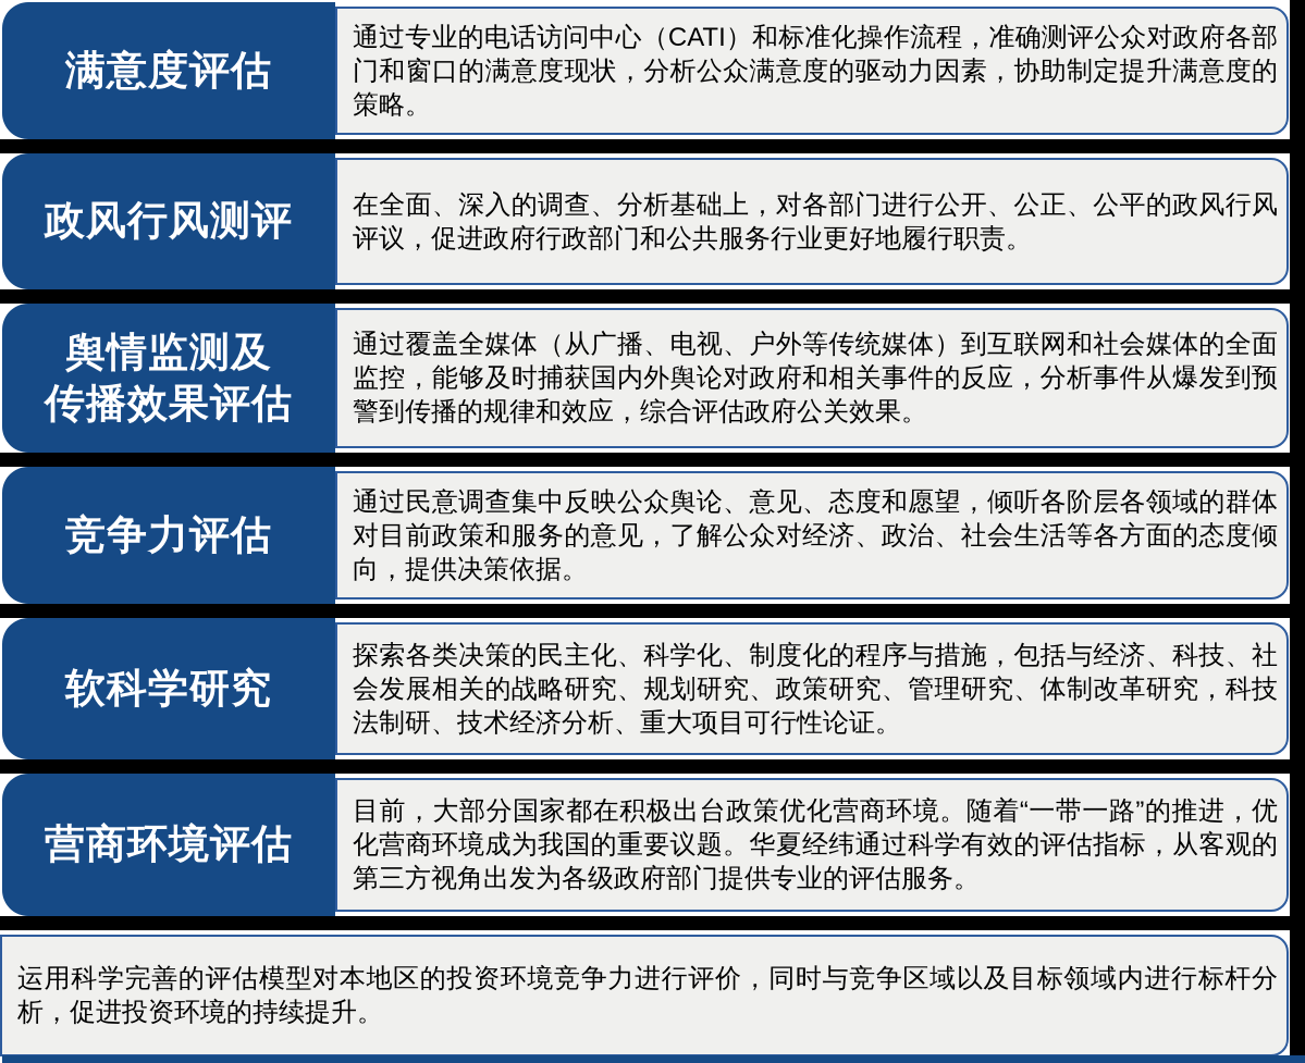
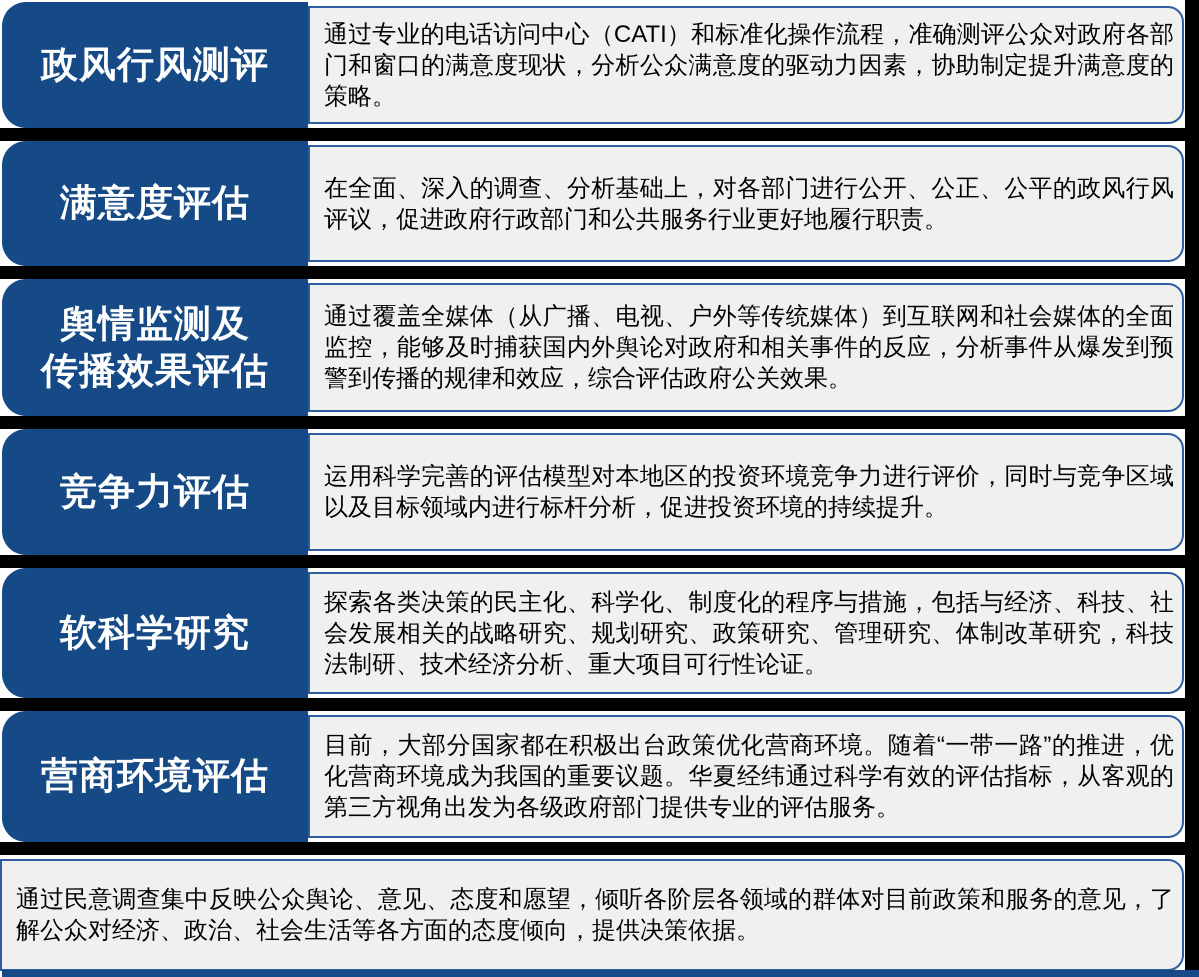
- 满意度评估
+ 政风行风测评
  通过专业的电话访问中心（CATI）和标准化操作流程，准确测评公众对政府各部门和窗口的满意度现状，分析公众满意度的驱动力因素，协助制定提升满意度的策略。
- 政风行风测评
+ 满意度评估
  在全面、深入的调查、分析基础上，对各部门进行公开、公正、公平的政风行风评议，促进政府行政部门和公共服务行业更好地履行职责。
  舆情监测及
  传播效果评估
  通过覆盖全媒体（从广播、电视、户外等传统媒体）到互联网和社会媒体的全面监控，能够及时捕获国内外舆论对政府和相关事件的反应，分析事件从爆发到预警到传播的规律和效应，综合评估政府公关效果。
  竞争力评估
- 通过民意调查集中反映公众舆论、意见、态度和愿望，倾听各阶层各领域的群体对目前政策和服务的意见，了解公众对经济、政治、社会生活等各方面的态度倾向，提供决策依据。
+ 运用科学完善的评估模型对本地区的投资环境竞争力进行评价，同时与竞争区域以及目标领域内进行标杆分析，促进投资环境的持续提升。
  软科学研究
  探索各类决策的民主化、科学化、制度化的程序与措施，包括与经济、科技、社会发展相关的战略研究、规划研究、政策研究、管理研究、体制改革研究，科技法制研、技术经济分析、重大项目可行性论证。
  营商环境评估
  目前，大部分国家都在积极出台政策优化营商环境。随着“一带一路”的推进，优化营商环境成为我国的重要议题。华夏经纬通过科学有效的评估指标，从客观的第三方视角出发为各级政府部门提供专业的评估服务。
- 运用科学完善的评估模型对本地区的投资环境竞争力进行评价，同时与竞争区域以及目标领域内进行标杆分析，促进投资环境的持续提升。
+ 通过民意调查集中反映公众舆论、意见、态度和愿望，倾听各阶层各领域的群体对目前政策和服务的意见，了解公众对经济、政治、社会生活等各方面的态度倾向，提供决策依据。
